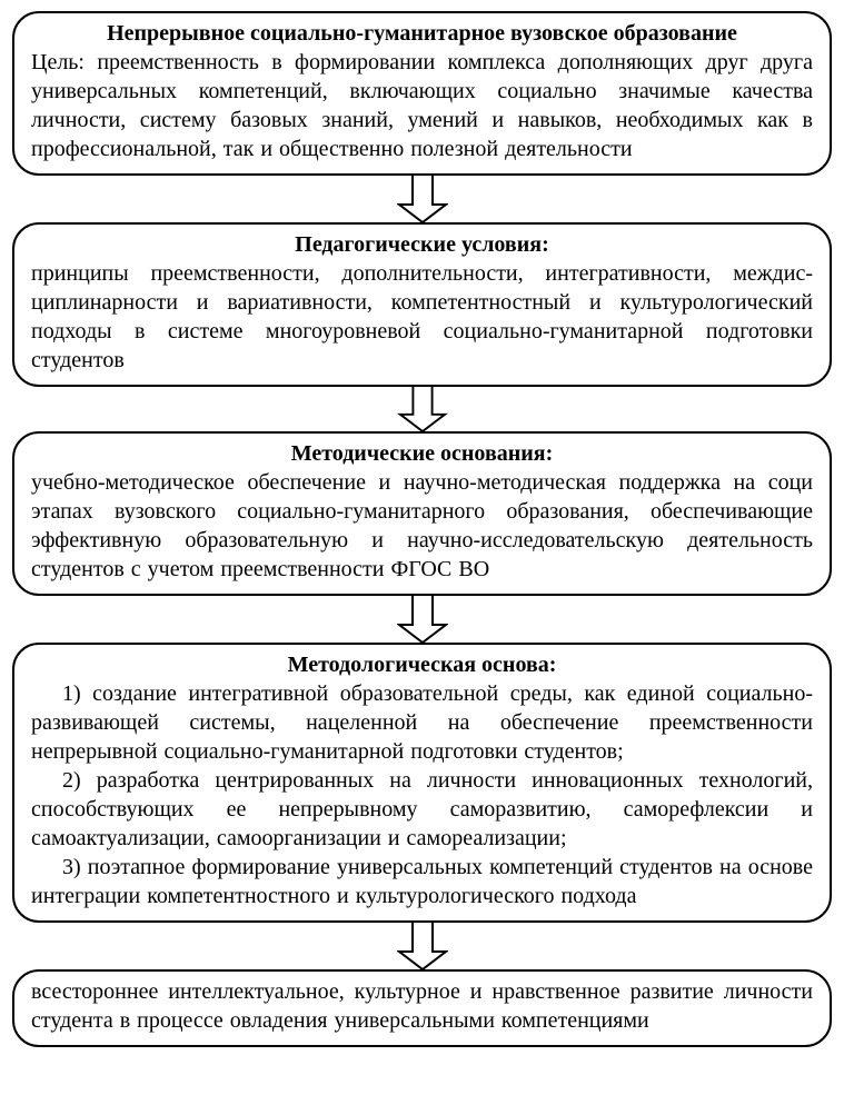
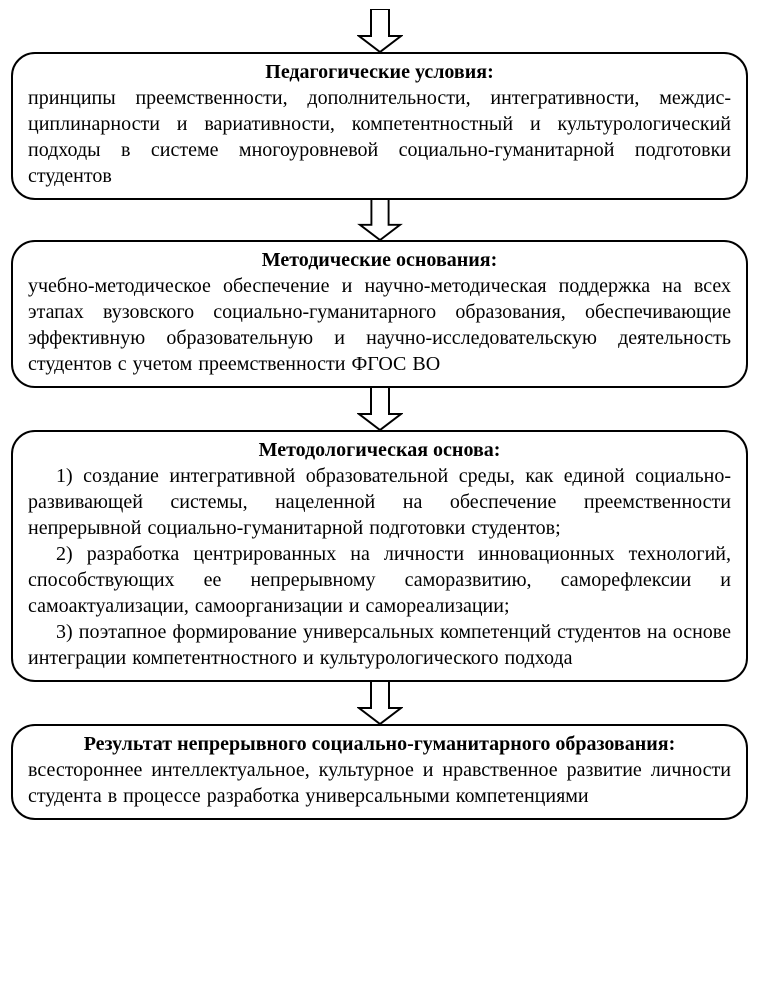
- Непрерывное социально-гуманитарное вузовское образование
- Цель: преемственность в формировании комплекса дополняющих друг друга универсальных компетенций, включающих социально значимые качества личности, систему базовых знаний, умений и навыков, необходимых как в профессиональной, так и общественно полезной деятельности
  Педагогические условия:
  принципы преемственности, дополнительности, интегративности, междис­циплинарности и вариативности, компетентностный и культурологический подходы в системе многоуровневой социально-гуманитарной подготовки студентов
  Методические основания:
- учебно-методическое обеспечение и научно-методическая поддержка на соци этапах вузовского социально-гуманитарного образования, обеспе­чивающие эффективную образовательную и научно-исследовательскую деятельность студентов с учетом преемственности ФГОС ВО
+ учебно-методическое обеспечение и научно-методическая поддержка на всех этапах вузовского социально-гуманитарного образования, обеспе­чивающие эффективную образовательную и научно-исследовательскую деятельность студентов с учетом преемственности ФГОС ВО
  Методологическая основа:
  1) создание интегративной образовательной среды, как единой соци­ально-развивающей системы, нацеленной на обеспечение преемственности непрерывной социально-гуманитарной подготовки студентов;
  2) разработка центрированных на личности инновационных техноло­гий, способствующих ее непрерывному саморазвитию, саморефлексии и самоактуализации, самоорганизации и самореализации;
  3) поэтапное формирование универсальных компетенций студентов на основе интеграции компетентностного и культурологического подхода
+ Результат непрерывного социально-гуманитарного образования:
- всестороннее интеллектуальное, культурное и нравственное развитие личности студента в процессе овладения универсальными компетенциями
+ всестороннее интеллектуальное, культурное и нравственное развитие личности студента в процессе разработка универсальными компетенциями
